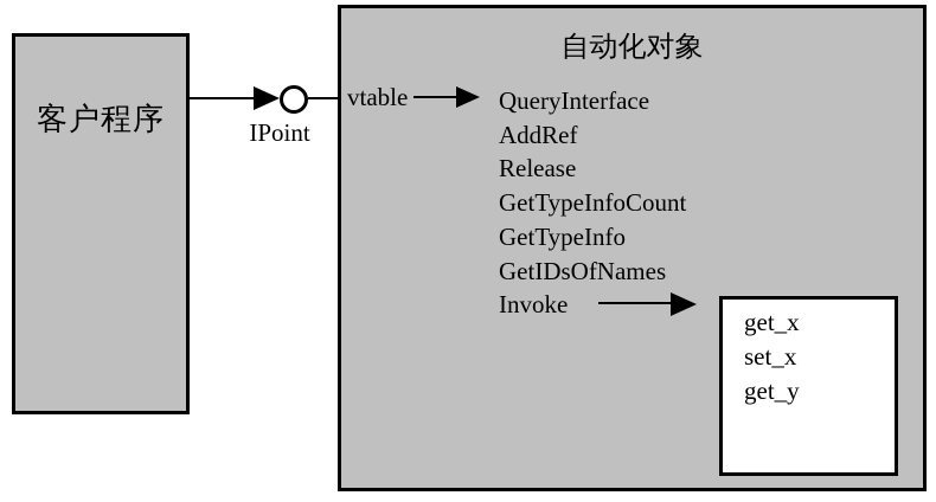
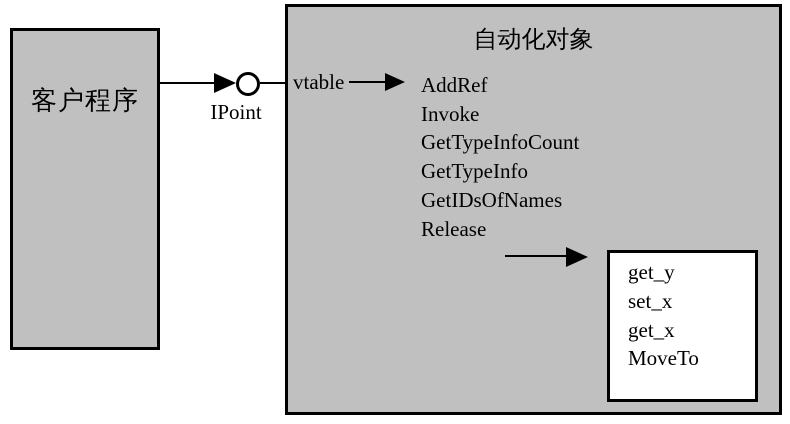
  客户程序
  IPoint
  自动化对象
  vtable
- QueryInterface
  AddRef
- Release
+ Invoke
  GetTypeInfoCount
  GetTypeInfo
  GetIDsOfNames
- Invoke
+ Release
- get_x
+ get_y
  set_x
- get_y
+ get_x
+ MoveTo
